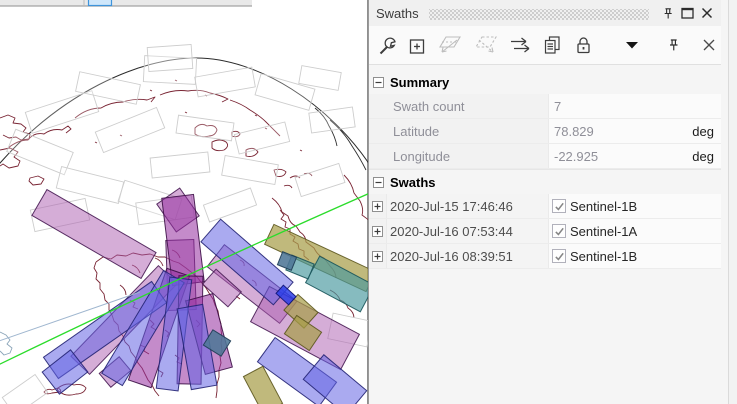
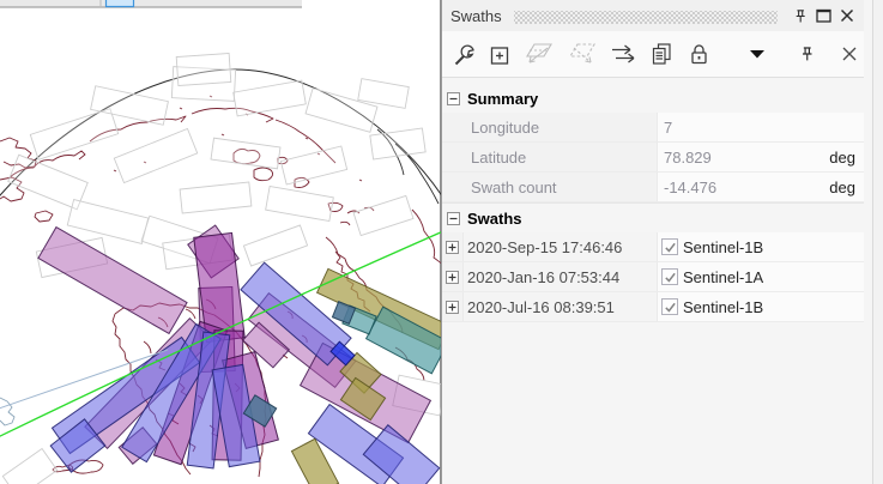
  Swaths
  Summary
- Swath count
+ Longitude
  7
  Latitude
  78.829
  deg
- Longitude
+ Swath count
- -22.925
+ -14.476
  deg
  Swaths
- 2020-Jul-15 17:46:46
+ 2020-Sep-15 17:46:46
  Sentinel-1B
- 2020-Jul-16 07:53:44
+ 2020-Jan-16 07:53:44
  Sentinel-1A
  2020-Jul-16 08:39:51
  Sentinel-1B
